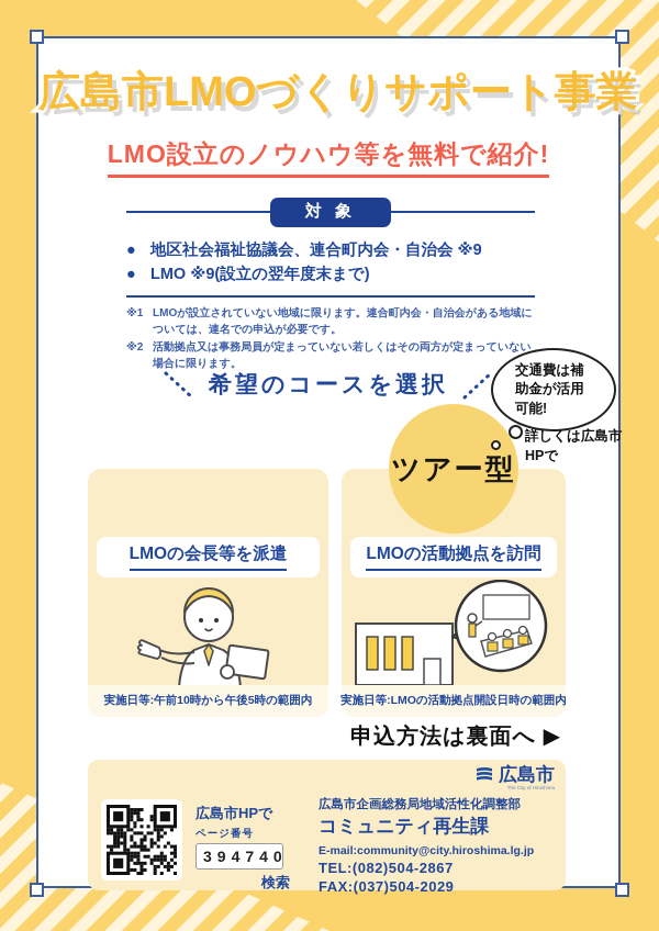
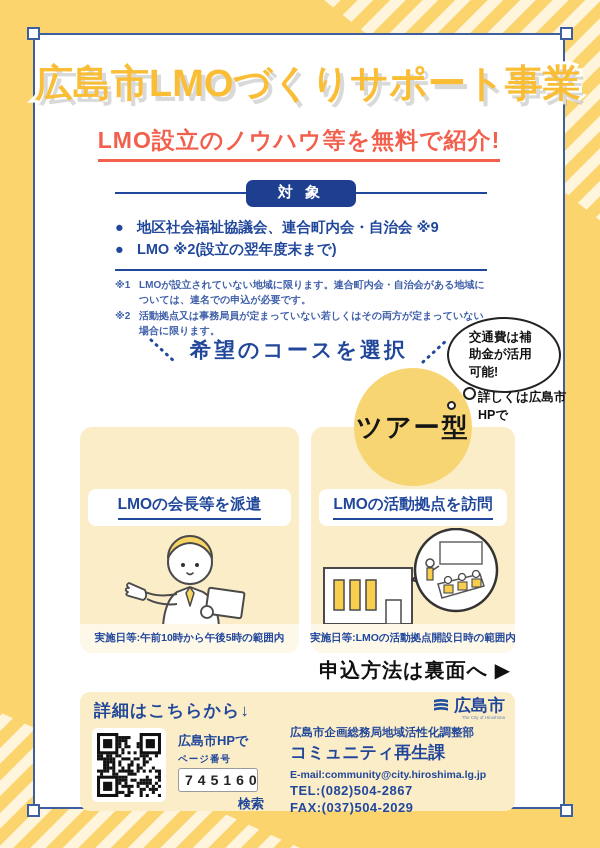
  広島市LMOづくりサポート事業
  LMO設立のノウハウ等を無料で紹介!
  対 象
  ●
  地区社会福祉協議会、連合町内会・自治会 ※9
  ●
- LMO ※9(設立の翌年度末まで)
+ LMO ※2(設立の翌年度末まで)
  ※1
  LMOが設立されていない地域に限ります。連合町内会・自治会がある地域については、連名での申込が必要です。
  ※2
  活動拠点又は事務局員が定まっていない若しくはその両方が定まっていない場合に限ります。
  希望のコースを選択
  交通費は補助金が活用可能!
  詳しくは広島市HPで
  LMOの会長等を派遣
  実施日等:午前10時から午後5時の範囲内
  ツアー型
  LMOの活動拠点を訪問
  実施日等:LMOの活動拠点開設日時の範囲内
  申込方法は裏面へ ▶
+ 詳細はこちらから↓
  広島市HPで
  ページ番号
- 394740
+ 745160
  検索
  広島市
  広島市企画総務局地域活性化調整部
  コミュニティ再生課
  E-mail:community@city.hiroshima.lg.jp
  TEL:(082)504-2867
  FAX:(037)504-2029
